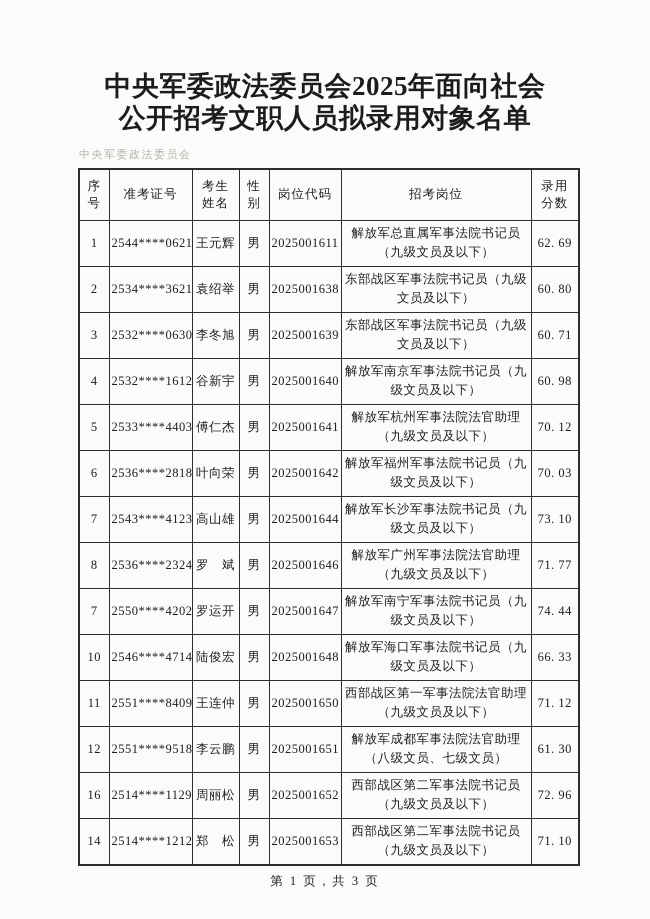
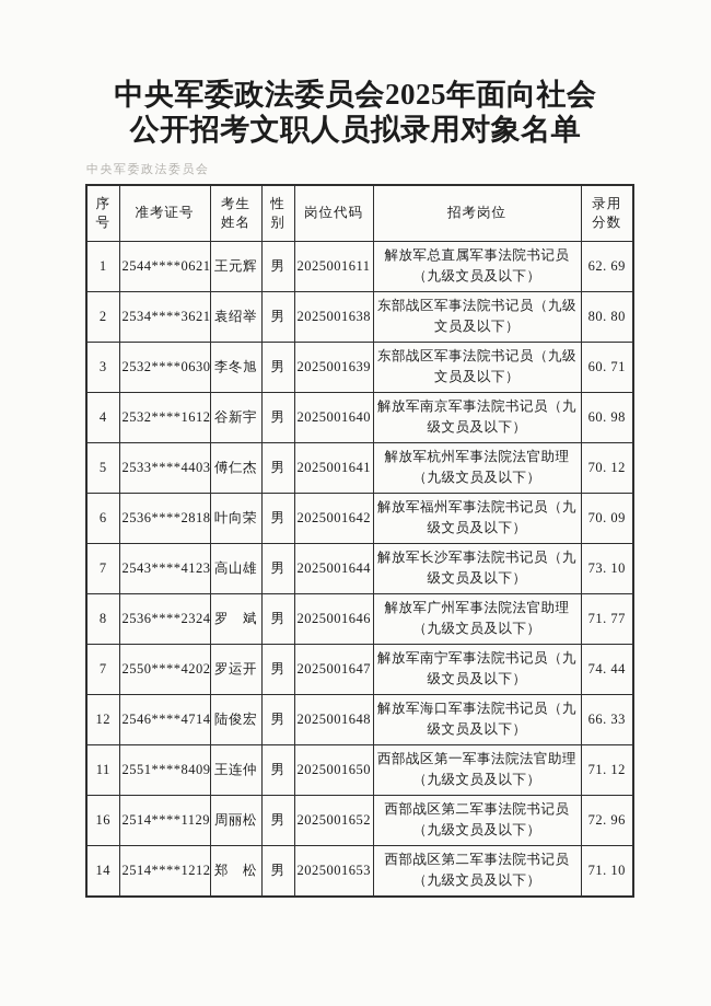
  中央军委政法委员会2025年面向社会
  公开招考文职人员拟录用对象名单
  中央军委政法委员会
  序号	准考证号	考生 姓名	性别	岗位代码	招考岗位	录用 分数
  1	2544****0621	王元辉	男	2025001611	解放军总直属军事法院书记员（九级文员及以下）	62. 69
- 2	2534****3621	袁绍举	男	2025001638	东部战区军事法院书记员（九级文员及以下）	60. 80
+ 2	2534****3621	袁绍举	男	2025001638	东部战区军事法院书记员（九级文员及以下）	80. 80
  3	2532****0630	李冬旭	男	2025001639	东部战区军事法院书记员（九级文员及以下）	60. 71
  4	2532****1612	谷新宇	男	2025001640	解放军南京军事法院书记员（九级文员及以下）	60. 98
  5	2533****4403	傅仁杰	男	2025001641	解放军杭州军事法院法官助理（九级文员及以下）	70. 12
- 6	2536****2818	叶向荣	男	2025001642	解放军福州军事法院书记员（九级文员及以下）	70. 03
+ 6	2536****2818	叶向荣	男	2025001642	解放军福州军事法院书记员（九级文员及以下）	70. 09
  7	2543****4123	高山雄	男	2025001644	解放军长沙军事法院书记员（九级文员及以下）	73. 10
  8	2536****2324	罗 斌	男	2025001646	解放军广州军事法院法官助理（九级文员及以下）	71. 77
  7	2550****4202	罗运开	男	2025001647	解放军南宁军事法院书记员（九级文员及以下）	74. 44
- 10	2546****4714	陆俊宏	男	2025001648	解放军海口军事法院书记员（九级文员及以下）	66. 33
+ 12	2546****4714	陆俊宏	男	2025001648	解放军海口军事法院书记员（九级文员及以下）	66. 33
  11	2551****8409	王连仲	男	2025001650	西部战区第一军事法院法官助理（九级文员及以下）	71. 12
- 12	2551****9518	李云鹏	男	2025001651	解放军成都军事法院法官助理（八级文员、七级文员）	61. 30
  16	2514****1129	周丽松	男	2025001652	西部战区第二军事法院书记员（九级文员及以下）	72. 96
  14	2514****1212	郑 松	男	2025001653	西部战区第二军事法院书记员（九级文员及以下）	71. 10
- 第 1 页，共 3 页
